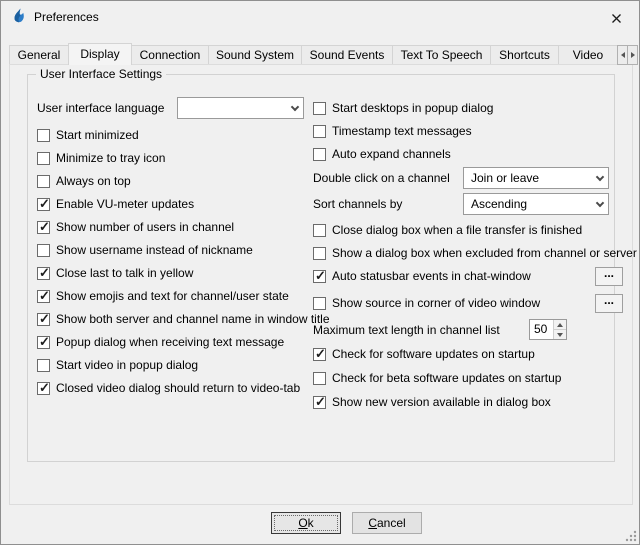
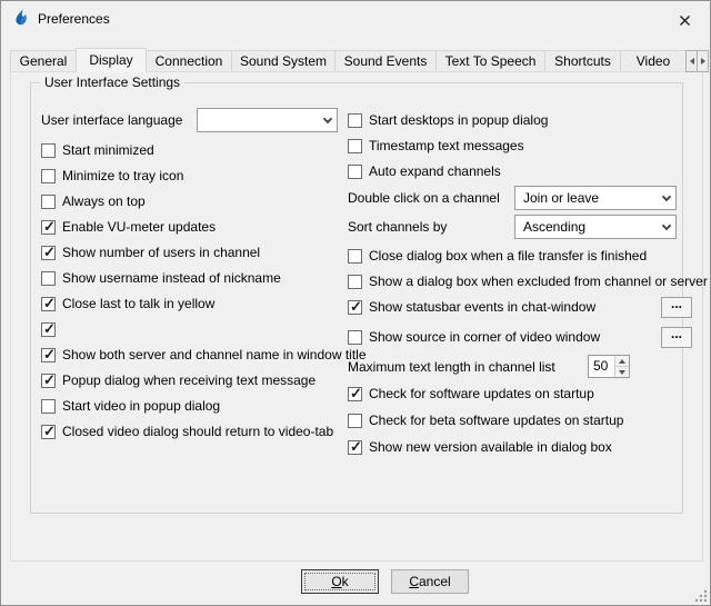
  Preferences
  General
  Display
  Connection
  Sound System
  Sound Events
  Text To Speech
  Shortcuts
  Video
  User Interface Settings
  User interface language
  Start minimized
  Minimize to tray icon
  Always on top
  Enable VU-meter updates
  Show number of users in channel
  Show username instead of nickname
  Close last to talk in yellow
- Show emojis and text for channel/user state
  Show both server and channel name in window title
  Popup dialog when receiving text message
  Start video in popup dialog
  Closed video dialog should return to video-tab
  Start desktops in popup dialog
  Timestamp text messages
  Auto expand channels
  Double click on a channel
  Join or leave
  Sort channels by
  Ascending
  Close dialog box when a file transfer is finished
  Show a dialog box when excluded from channel or server
- Auto statusbar events in chat-window
+ Show statusbar events in chat-window
  ...
  Show source in corner of video window
  ...
  Maximum text length in channel list
  50
  Check for software updates on startup
  Check for beta software updates on startup
  Show new version available in dialog box
  Ok
  Cancel
